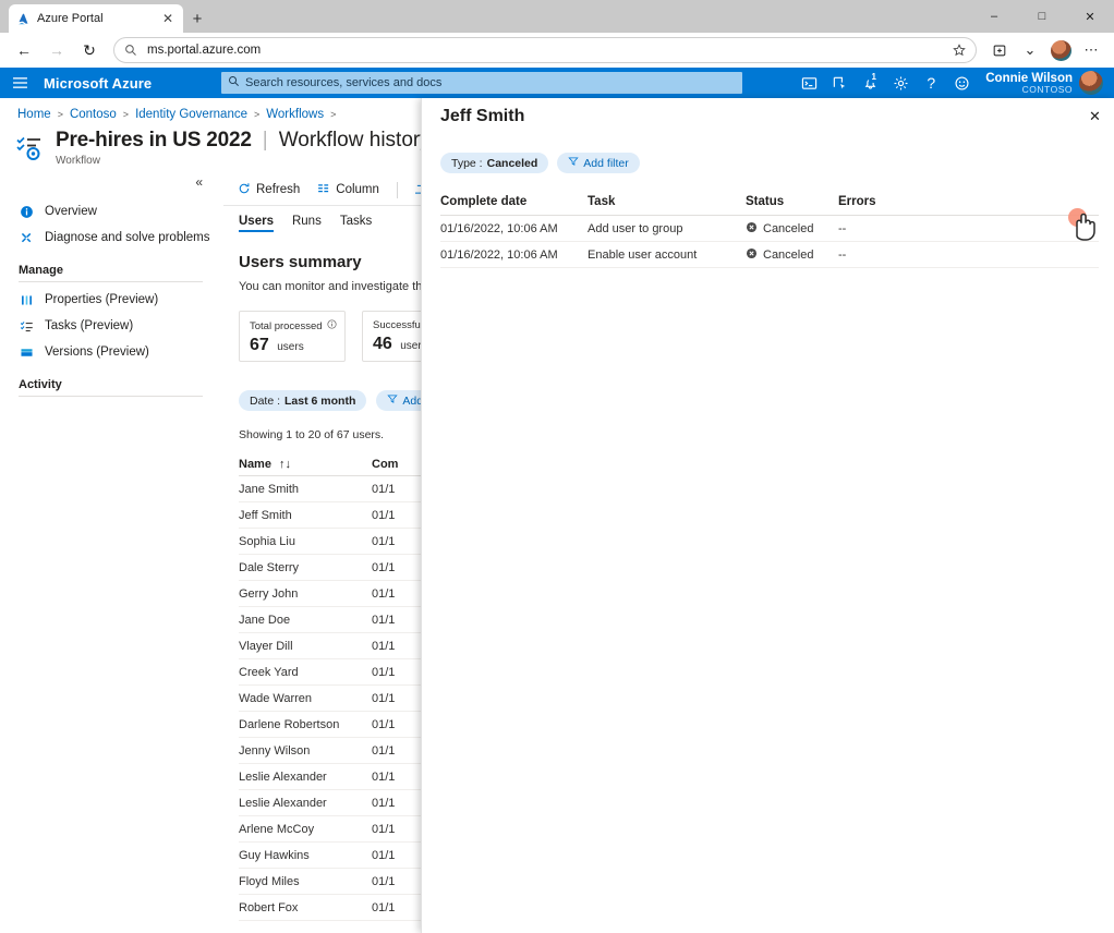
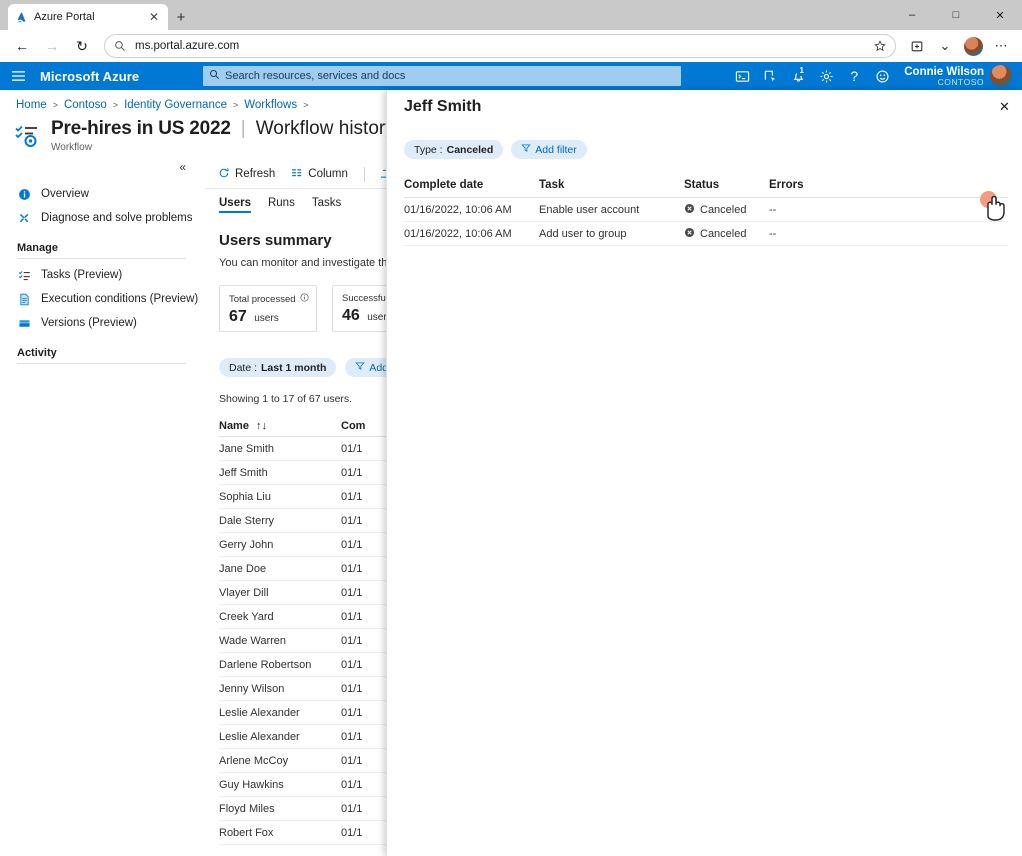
  Azure Portal
  ✕
  +
  –
  □
  ✕
  ←
  →
  ↻
  ms.portal.azure.com
  ⌄
  ⋯
  Microsoft Azure
  Search resources, services and docs
  1
  ?
  Connie Wilson
  CONTOSO
  Home
  >
  Contoso
  >
  Identity Governance
  >
  Workflows
  >
  Pre-hires in US 2022
  |
  Workflow histor
  Workflow
  «
  Overview
  Diagnose and solve problems
  Manage
- Properties (Preview)
  Tasks (Preview)
+ Execution conditions (Preview)
  Versions (Preview)
  Activity
  Refresh
  Column
  Users
  Runs
  Tasks
  Users summary
  You can monitor and investigate th
  Total processed
  67 users
  Successfu
  46 use
  Date :
- Last 6 month
+ Last 1 month
- Showing 1 to 20 of 67 users.
+ Showing 1 to 17 of 67 users.
  Name ↑↓
  Com
  Jane Smith
  01/1
  Jeff Smith
  01/1
  Sophia Liu
  01/1
  Dale Sterry
  01/1
  Gerry John
  01/1
  Jane Doe
  01/1
  Vlayer Dill
  01/1
  Creek Yard
  01/1
  Wade Warren
  01/1
  Darlene Robertson
  01/1
  Jenny Wilson
  01/1
  Leslie Alexander
  01/1
  Leslie Alexander
  01/1
  Arlene McCoy
  01/1
  Guy Hawkins
  01/1
  Floyd Miles
  01/1
  Robert Fox
  01/1
  Jeff Smith
  ✕
  Type :
  Canceled
  Add filter
  Complete date
  Task
  Status
  Errors
  01/16/2022, 10:06 AM
- Add user to group
+ Enable user account
  Canceled
  --
  01/16/2022, 10:06 AM
- Enable user account
+ Add user to group
  Canceled
  --
